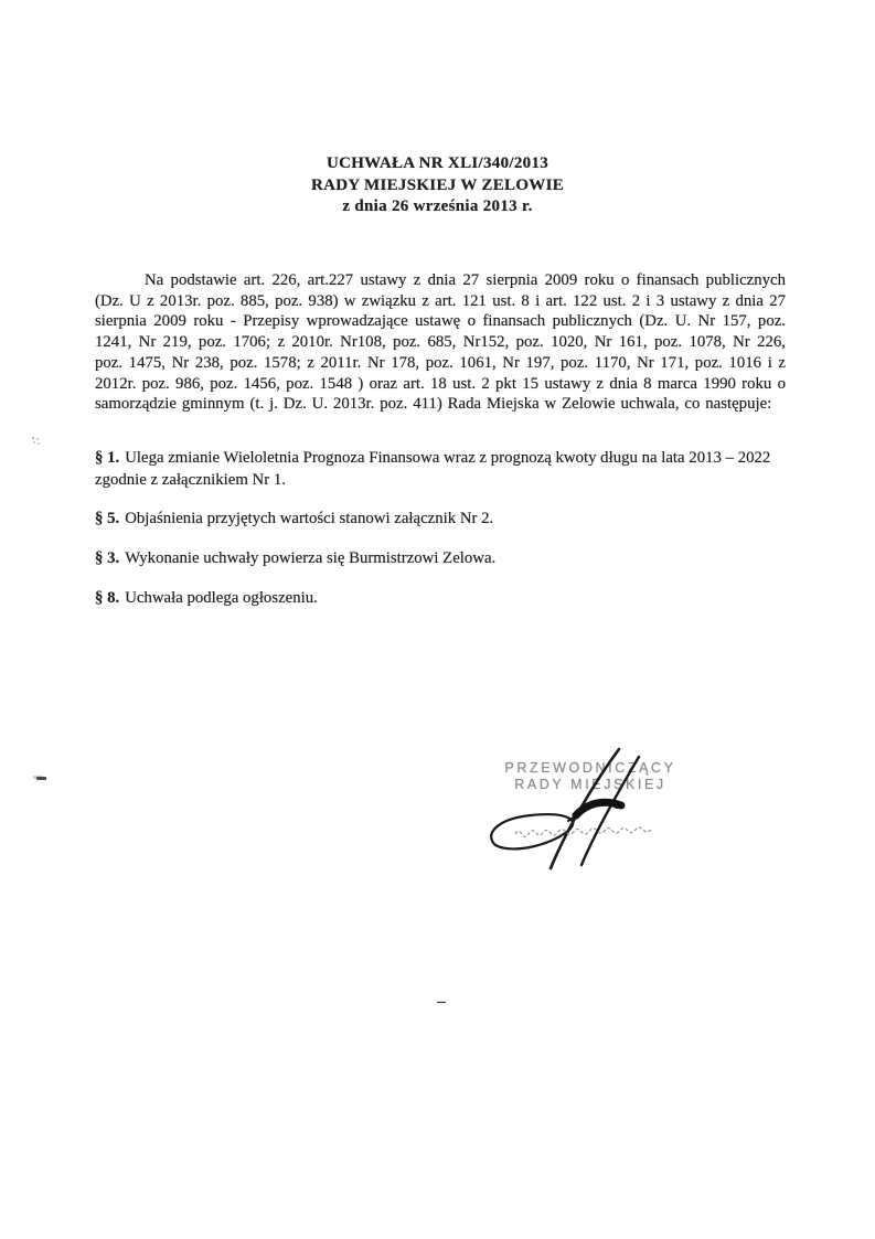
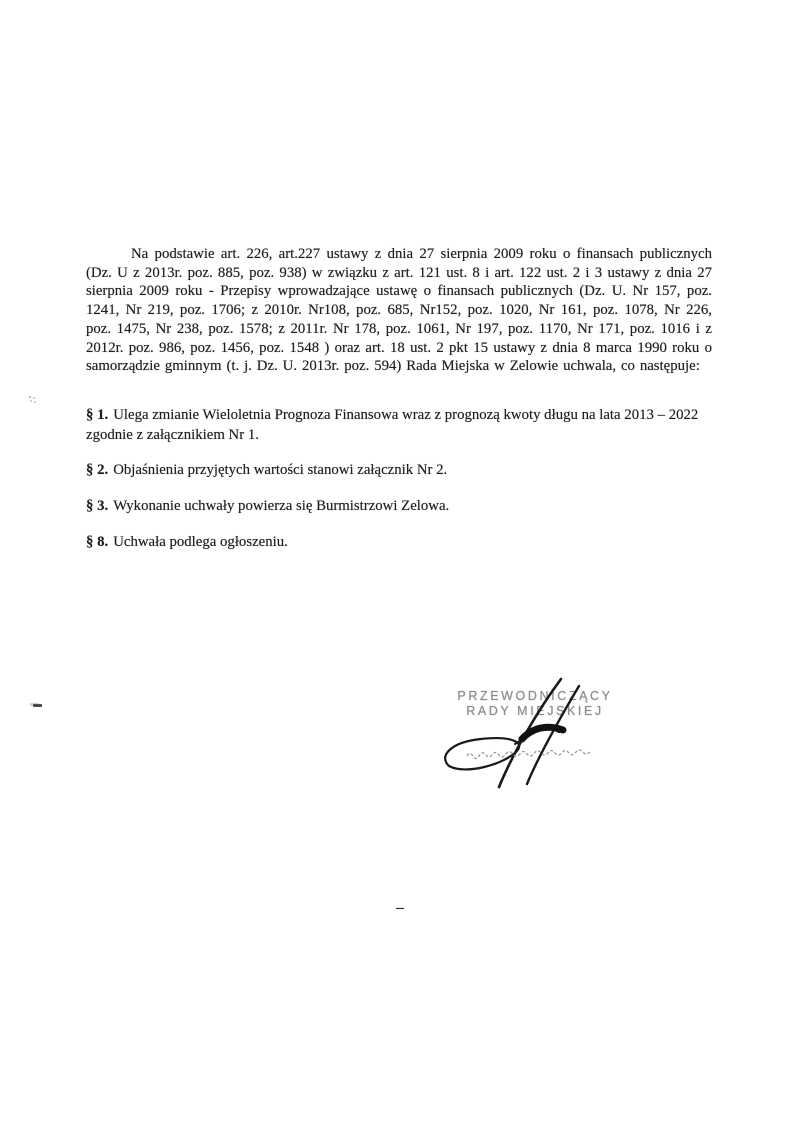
- UCHWAŁA NR XLI/340/2013
- RADY MIEJSKIEJ W ZELOWIE
- z dnia 26 września 2013 r.
- Na podstawie art. 226, art.227 ustawy z dnia 27 sierpnia 2009 roku o finansach publicznych (Dz. U z 2013r. poz. 885, poz. 938) w związku z art. 121 ust. 8 i art. 122 ust. 2 i 3 ustawy z dnia 27 sierpnia 2009 roku - Przepisy wprowadzające ustawę o finansach publicznych (Dz. U. Nr 157, poz. 1241, Nr 219, poz. 1706; z 2010r. Nr108, poz. 685, Nr152, poz. 1020, Nr 161, poz. 1078, Nr 226, poz. 1475, Nr 238, poz. 1578; z 2011r. Nr 178, poz. 1061, Nr 197, poz. 1170, Nr 171, poz. 1016 i z 2012r. poz. 986, poz. 1456, poz. 1548 ) oraz art. 18 ust. 2 pkt 15 ustawy z dnia 8 marca 1990 roku o samorządzie gminnym (t. j. Dz. U. 2013r. poz. 411) Rada Miejska w Zelowie uchwala, co następuje:
+ Na podstawie art. 226, art.227 ustawy z dnia 27 sierpnia 2009 roku o finansach publicznych (Dz. U z 2013r. poz. 885, poz. 938) w związku z art. 121 ust. 8 i art. 122 ust. 2 i 3 ustawy z dnia 27 sierpnia 2009 roku - Przepisy wprowadzające ustawę o finansach publicznych (Dz. U. Nr 157, poz. 1241, Nr 219, poz. 1706; z 2010r. Nr108, poz. 685, Nr152, poz. 1020, Nr 161, poz. 1078, Nr 226, poz. 1475, Nr 238, poz. 1578; z 2011r. Nr 178, poz. 1061, Nr 197, poz. 1170, Nr 171, poz. 1016 i z 2012r. poz. 986, poz. 1456, poz. 1548 ) oraz art. 18 ust. 2 pkt 15 ustawy z dnia 8 marca 1990 roku o samorządzie gminnym (t. j. Dz. U. 2013r. poz. 594) Rada Miejska w Zelowie uchwala, co następuje:
  § 1. Ulega zmianie Wieloletnia Prognoza Finansowa wraz z prognozą kwoty długu na lata 2013 – 2022 zgodnie z załącznikiem Nr 1.
- § 5. Objaśnienia przyjętych wartości stanowi załącznik Nr 2.
+ § 2. Objaśnienia przyjętych wartości stanowi załącznik Nr 2.
  § 3. Wykonanie uchwały powierza się Burmistrzowi Zelowa.
  § 8. Uchwała podlega ogłoszeniu.
  PRZEWODNICĄCY
  RADY MIEJSKIEJ
  –
